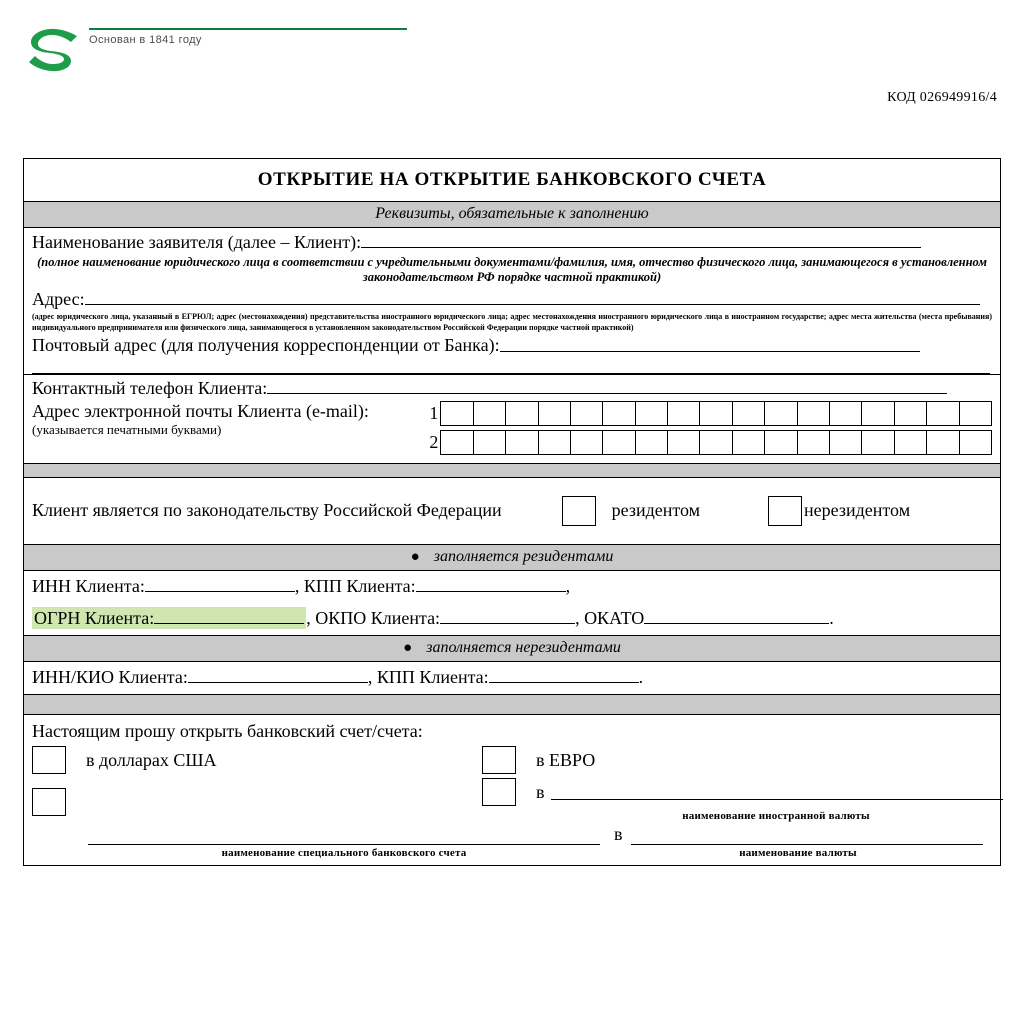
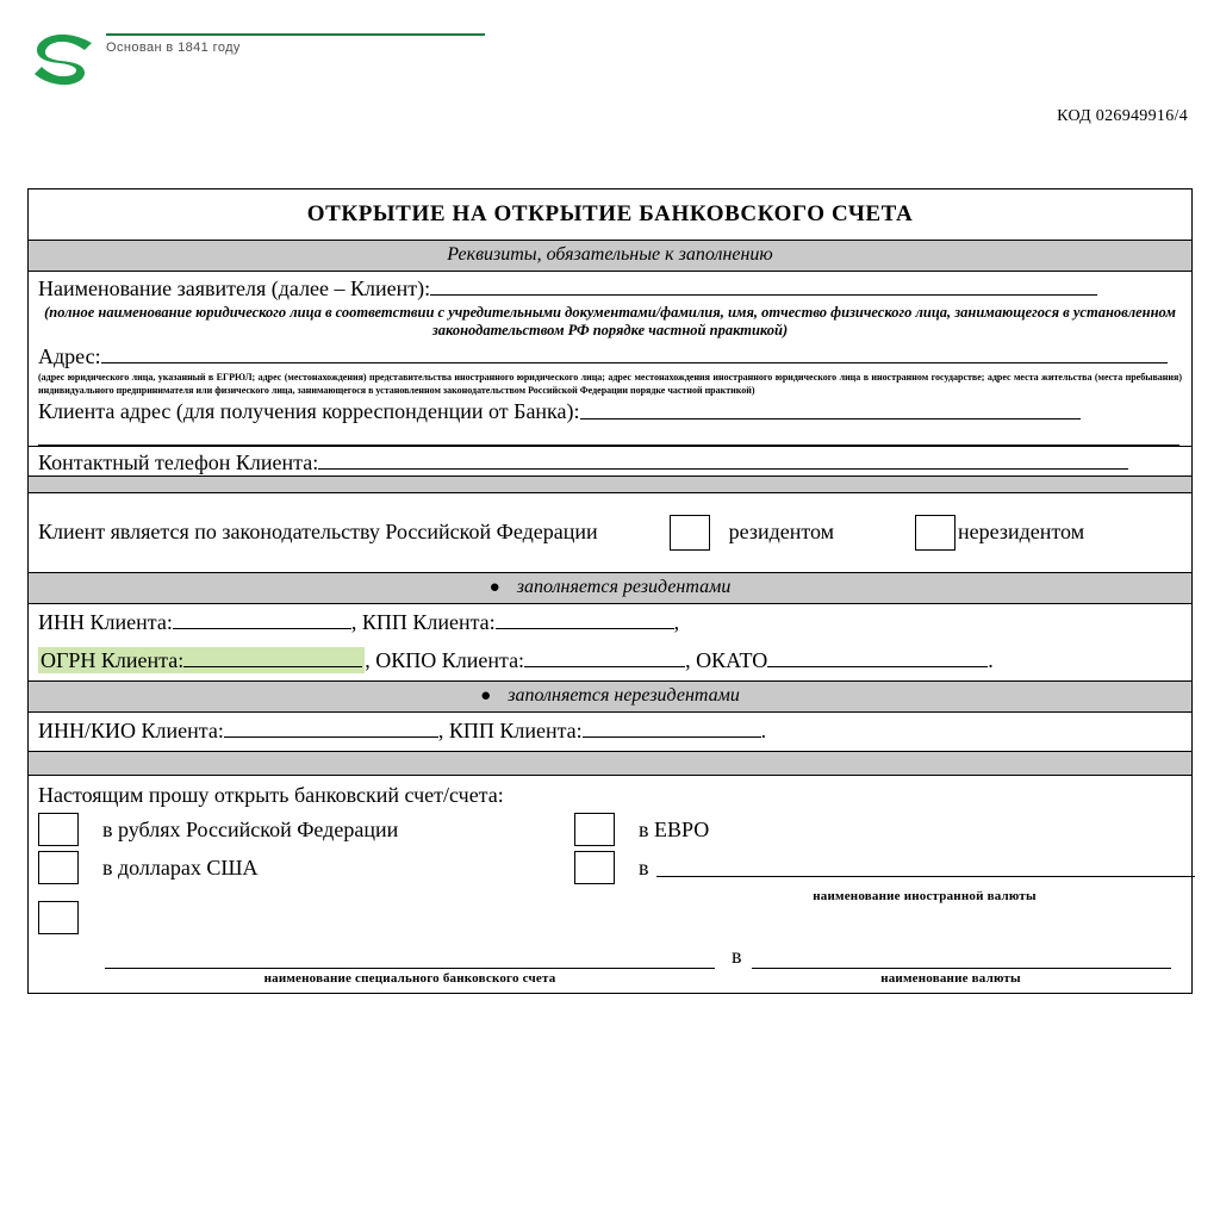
  Основан в 1841 году
  КОД 026949916/4
  ОТКРЫТИЕ НА ОТКРЫТИЕ БАНКОВСКОГО СЧЕТА
  Реквизиты, обязательные к заполнению
  Наименование заявителя (далее – Клиент):
  (полное наименование юридического лица в соответствии с учредительными документами/фамилия, имя, отчество физического лица, занимающегося в установленном законодательством РФ порядке частной практикой)
  Адрес:
  (адрес юридического лица, указанный в ЕГРЮЛ; адрес (местонахождения) представительства иностранного юридического лица; адрес местонахождения иностранного юридического лица в иностранном государстве; адрес места жительства (места пребывания) индивидуального предпринимателя или физического лица, занимающегося в установленном законодательством Российской Федерации порядке частной практикой)
- Почтовый адрес (для получения корреспонденции от Банка):
+ Клиента адрес (для получения корреспонденции от Банка):
  Контактный телефон Клиента:
- Адрес электронной почты Клиента (e-mail):
- (указывается печатными буквами)
- 1
- 2
  Клиент является по законодательству Российской Федерации
  резидентом
  нерезидентом
  ● заполняется резидентами
  ИНН Клиента: , КПП Клиента: ,
  ОГРН Клиента: , ОКПО Клиента: , ОКАТО .
  ● заполняется нерезидентами
  ИНН/КИО Клиента: , КПП Клиента: .
  Настоящим прошу открыть банковский счет/счета:
+ в рублях Российской Федерации
  в долларах США
  в ЕВРО
  в
  наименование иностранной валюты
  в
  наименование специального банковского счета
  наименование валюты
